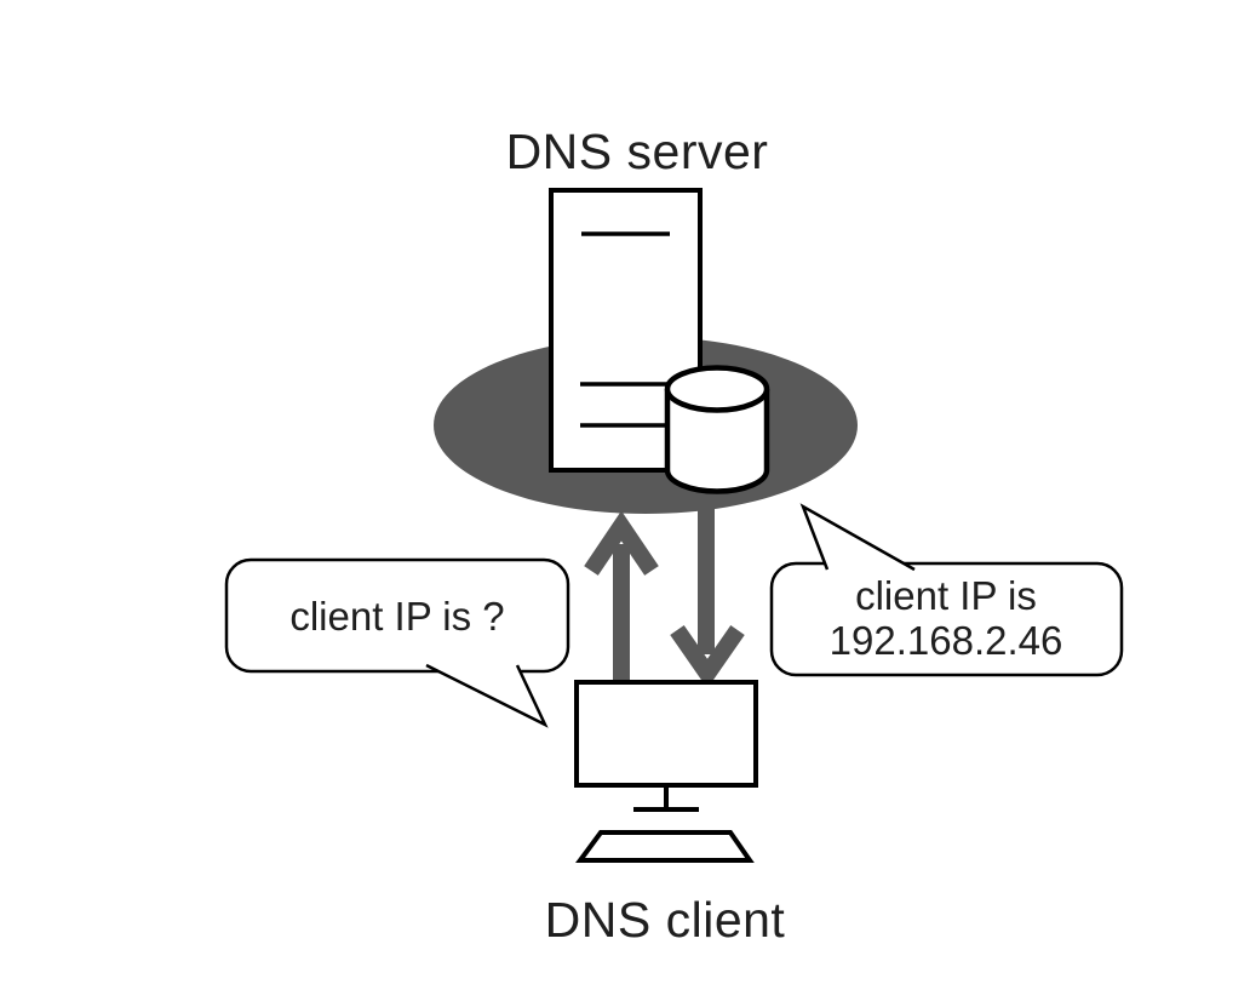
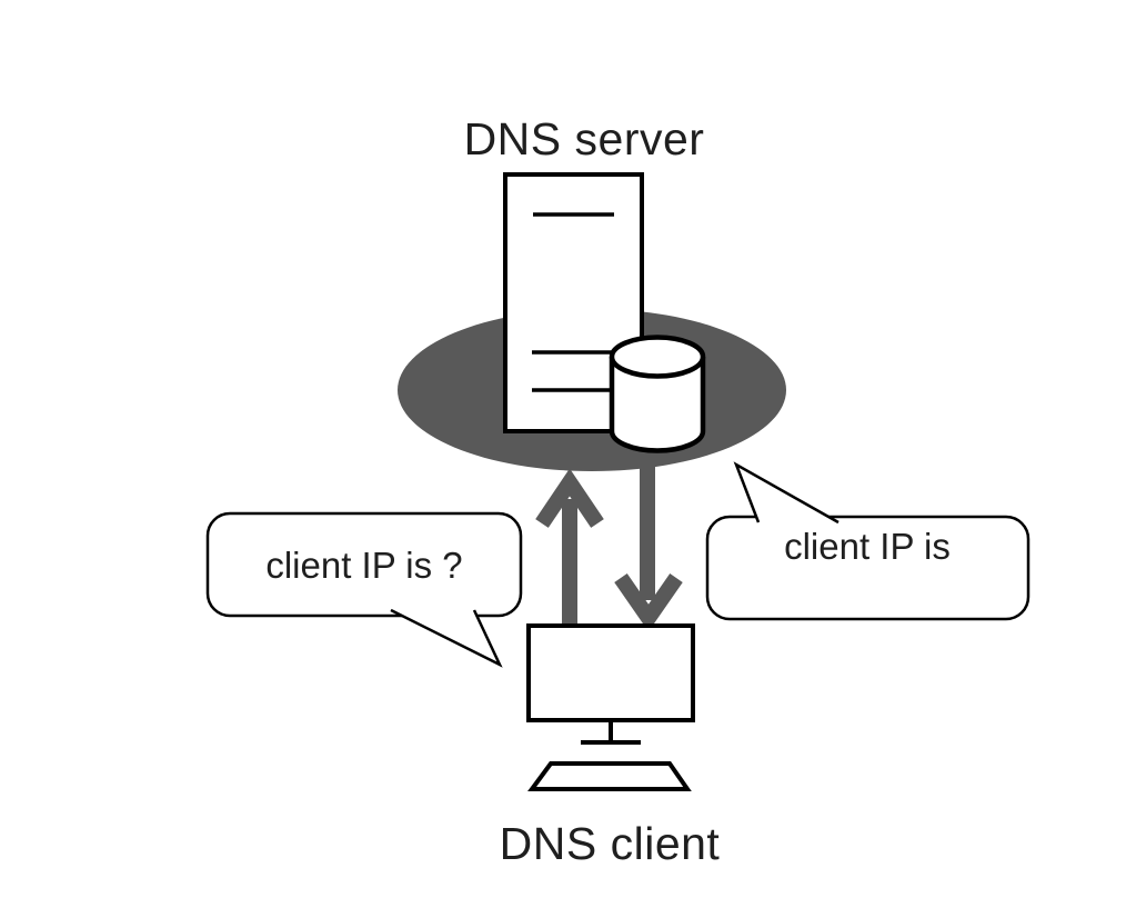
  DNS server
  client IP is ?
  client IP is
- 192.168.2.46
  DNS client
